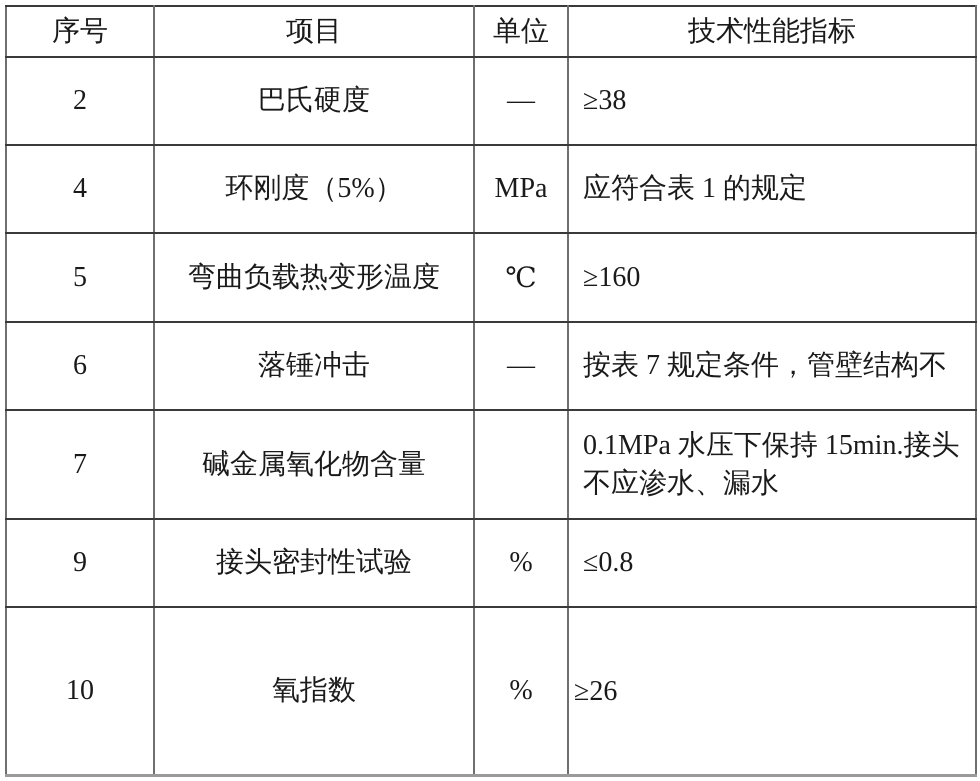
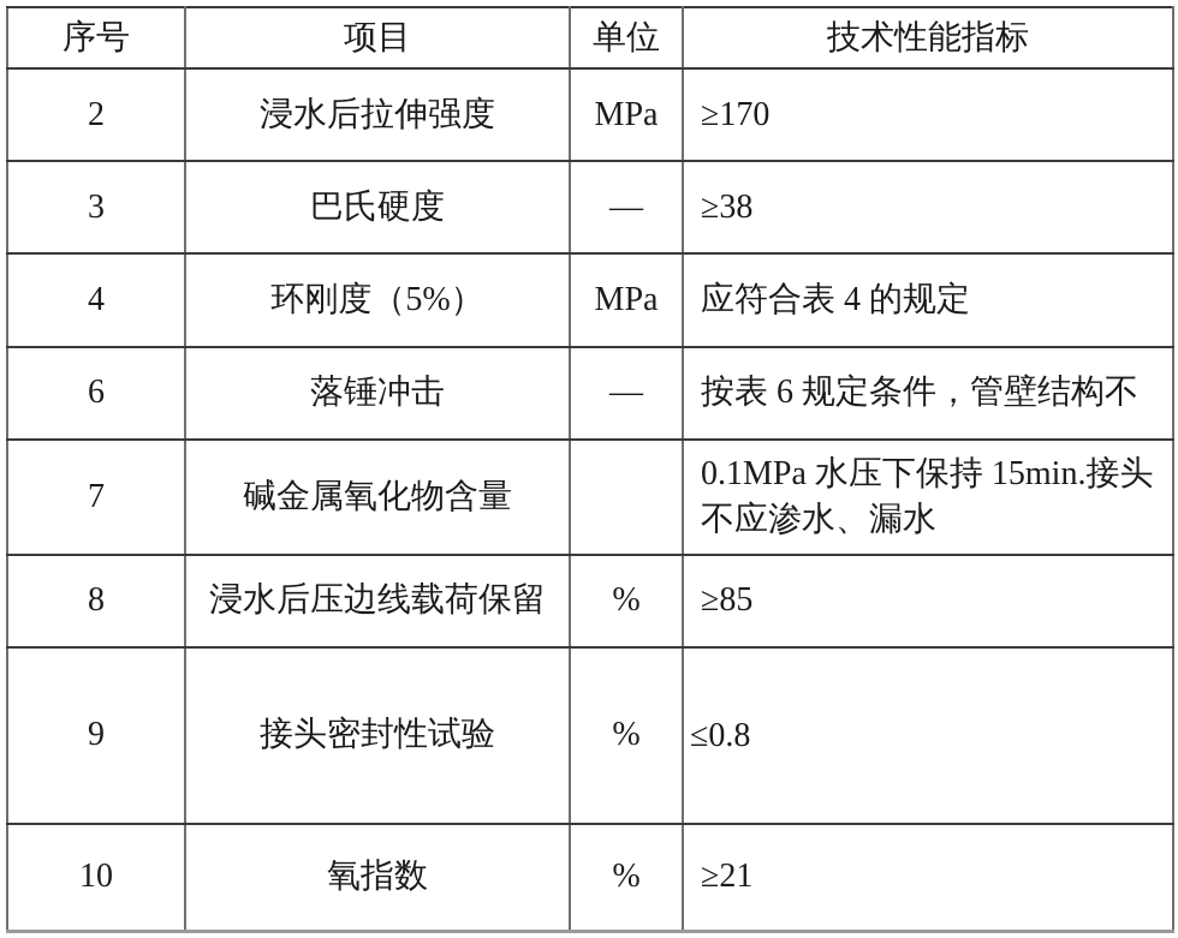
  序号	项目	单位	技术性能指标
+ 2	浸水后拉伸强度	MPa	≥170
- 2	巴氏硬度	—	≥38
+ 3	巴氏硬度	—	≥38
- 4	环刚度（5%）	MPa	应符合表 1 的规定
+ 4	环刚度（5%）	MPa	应符合表 4 的规定
- 5	弯曲负载热变形温度	℃	≥160
- 6	落锤冲击	—	按表 7 规定条件，管壁结构不
+ 6	落锤冲击	—	按表 6 规定条件，管壁结构不
  7	碱金属氧化物含量		0.1MPa 水压下保持 15min.接头不应渗水、漏水
+ 8	浸水后压边线载荷保留	%	≥85
  9	接头密封性试验	%	≤0.8
- 10	氧指数	%	≥26
+ 10	氧指数	%	≥21
